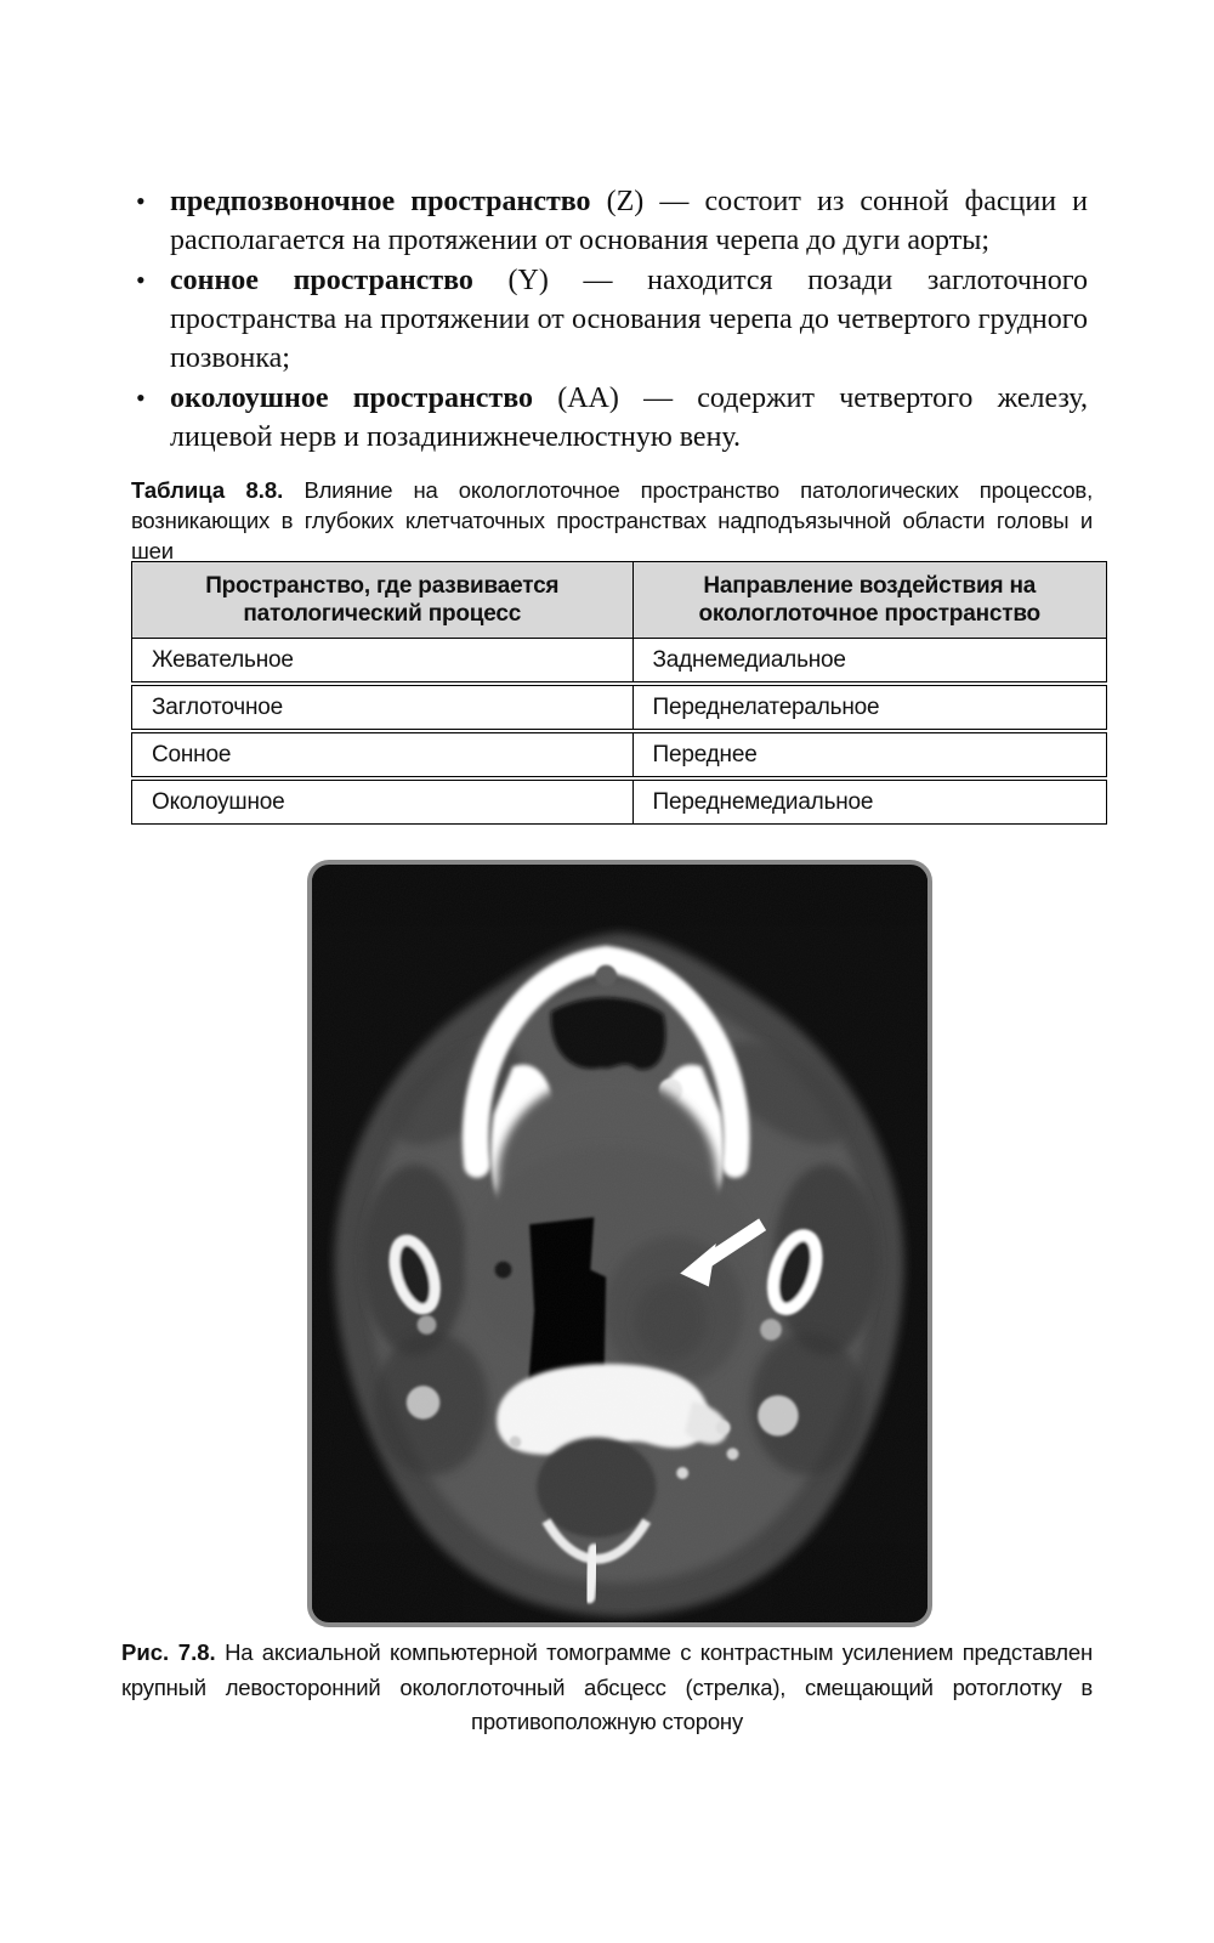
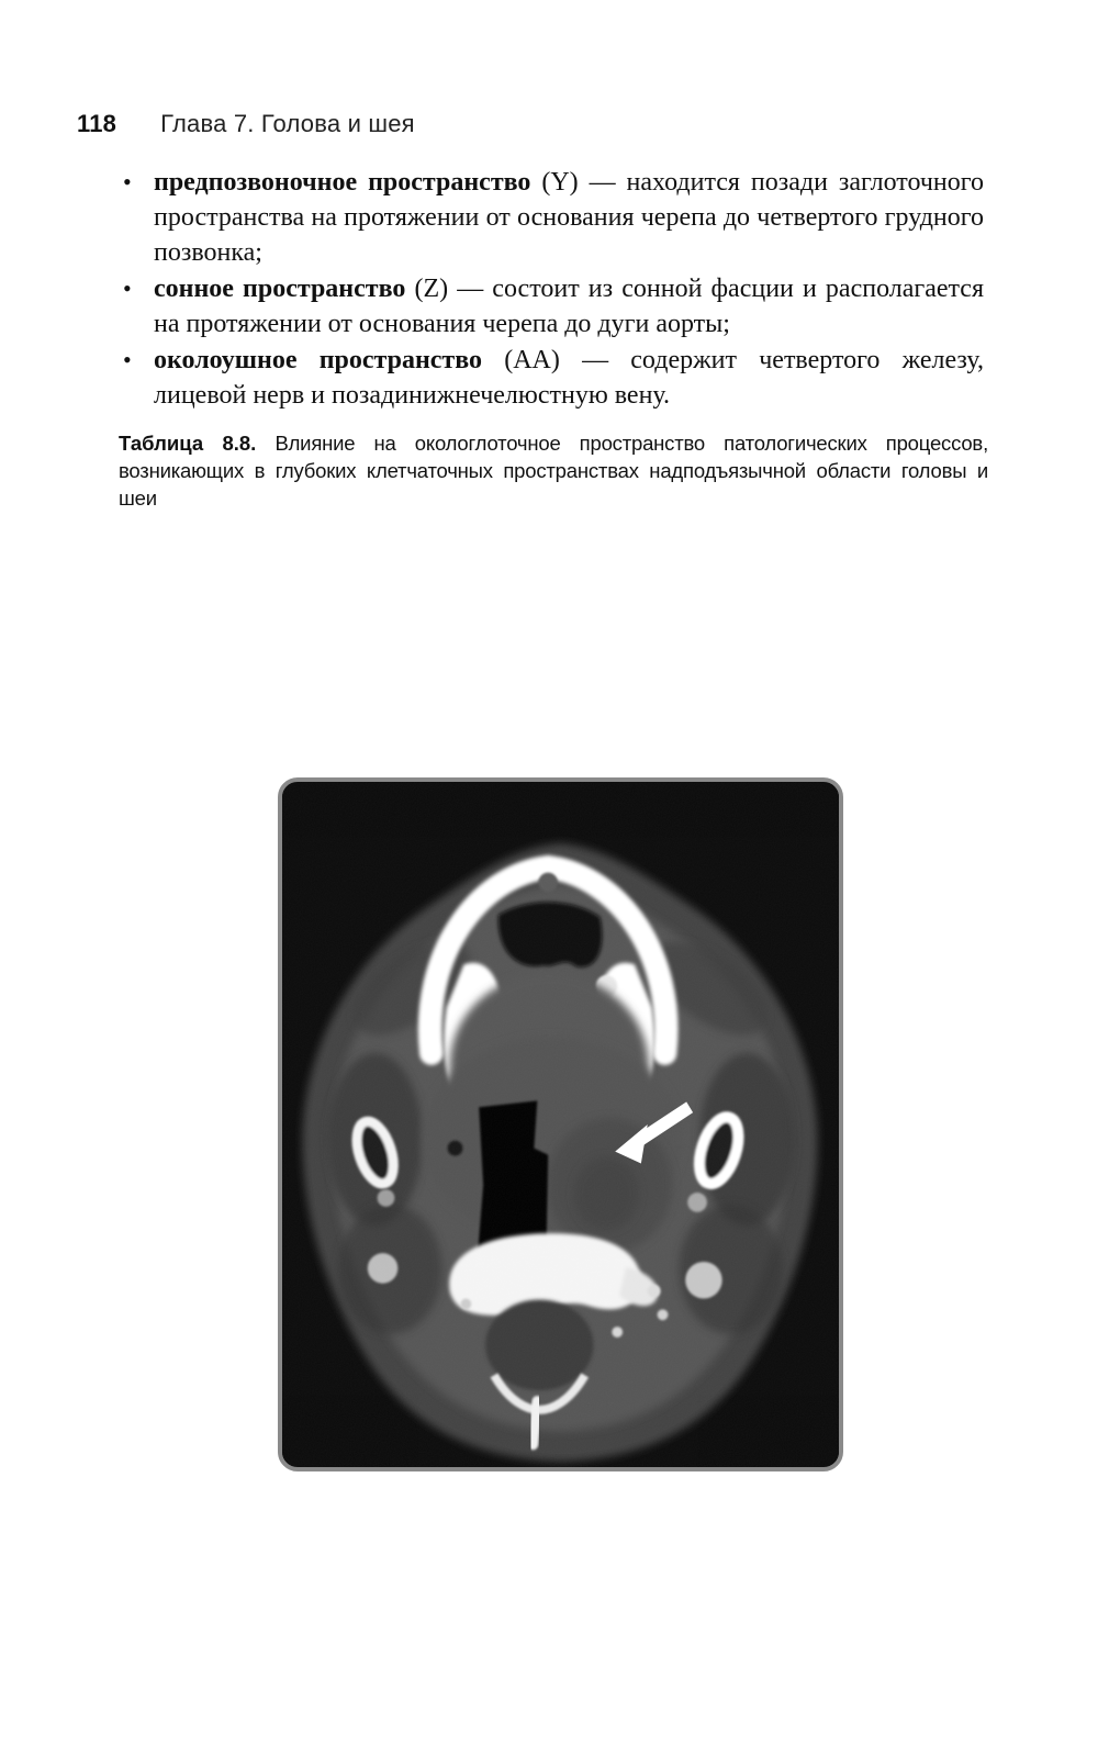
+ 118 Глава 7. Голова и шея
  •
- предпозвоночное пространство (Z) — состоит из сонной фасции и располагается на протяжении от основания черепа до дуги аорты;
+ предпозвоночное пространство (Y) — находится позади заглоточного пространства на протяжении от основания черепа до четвертого грудного позвонка;
  •
- сонное пространство (Y) — находится позади заглоточного пространства на протяжении от основания черепа до четвертого грудного позвонка;
+ сонное пространство (Z) — состоит из сонной фасции и располагается на протяжении от основания черепа до дуги аорты;
  •
  околоушное пространство (АА) — содержит четвертого железу, лицевой нерв и позадинижнечелюстную вену.
  Таблица 8.8. Влияние на окологлоточное пространство патологических процессов, возникающих в глубоких клетчаточных пространствах надподъязычной области головы и шеи
- Пространство, где развивается патологический процесс	Направление воздействия на окологлоточное пространство
- Жевательное	Заднемедиальное
- Заглоточное	Переднелатеральное
- Сонное	Переднее
- Околоушное	Переднемедиальное
- Рис. 7.8. На аксиальной компьютерной томограмме с контрастным усилением представлен крупный левосторонний окологлоточный абсцесс (стрелка), смещающий ротоглотку в противоположную сторону
